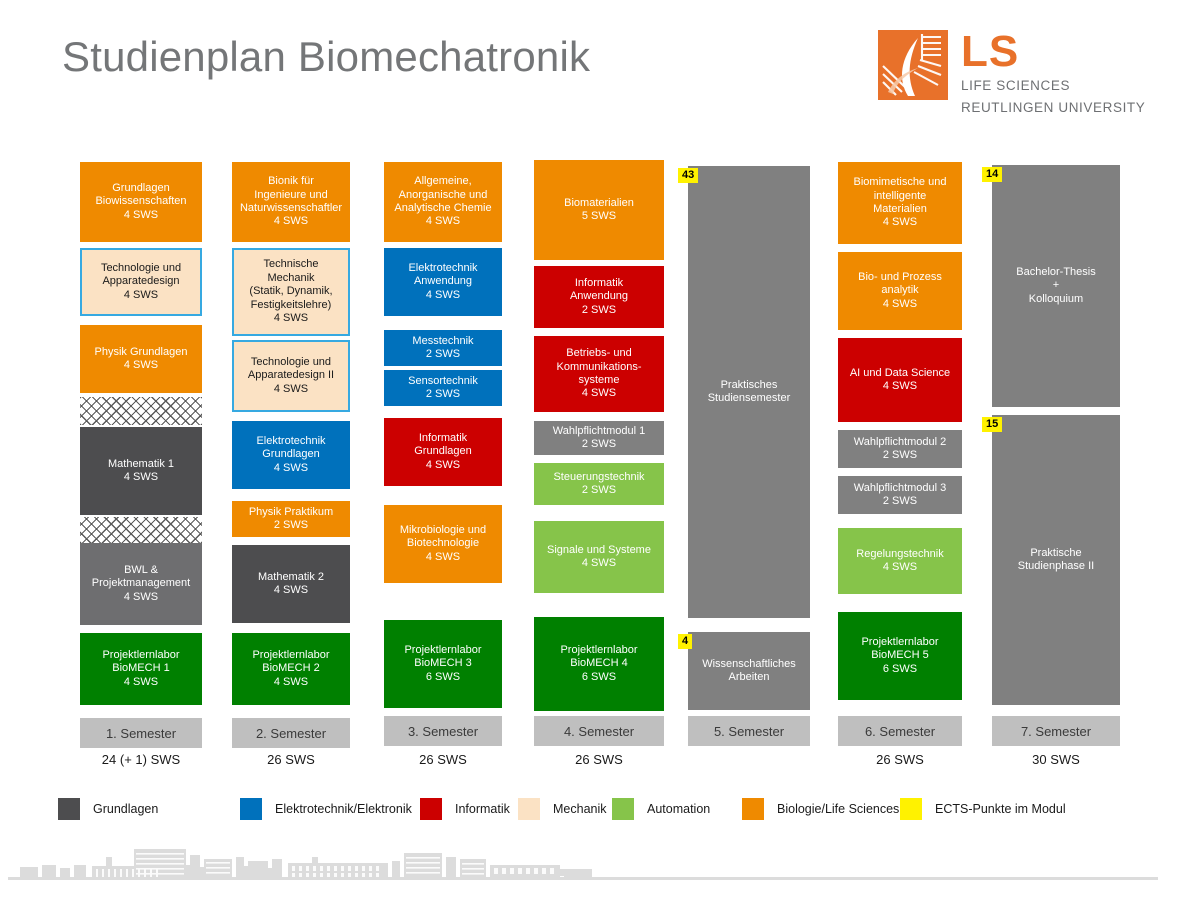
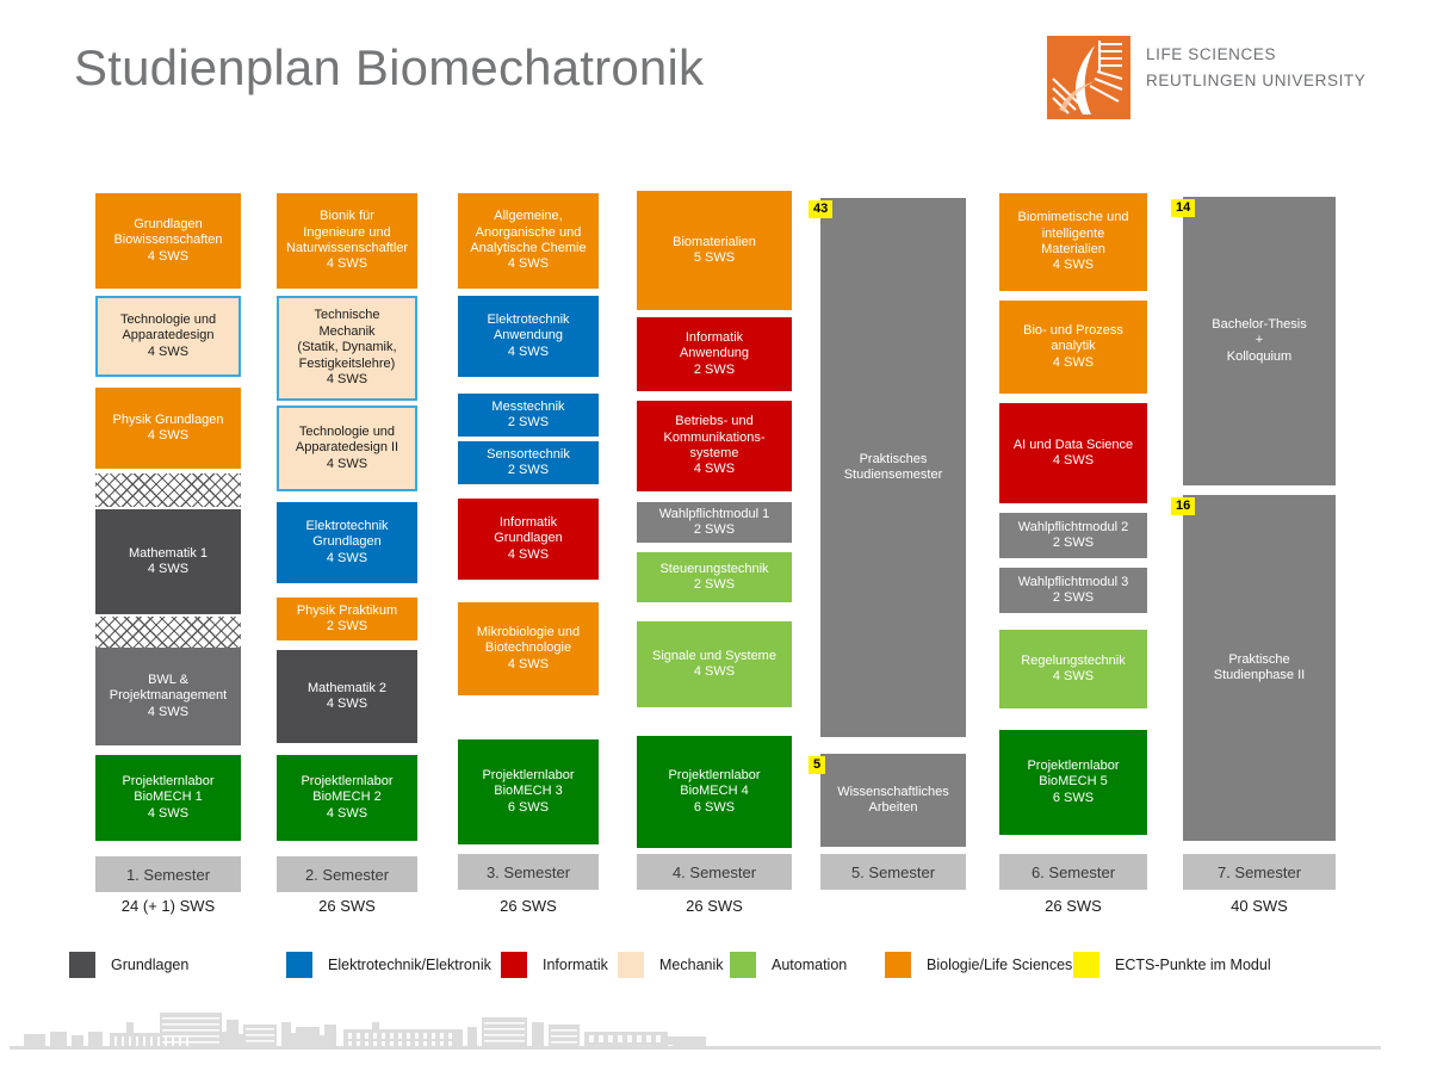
  Studienplan Biomechatronik
- LS
  LIFE SCIENCES
  REUTLINGEN UNIVERSITY
  Grundlagen
  Biowissenschaften
  4 SWS
  Technologie und
  Apparatedesign
  4 SWS
  Physik Grundlagen
  4 SWS
  Mathematik 1
  4 SWS
  BWL &
  Projektmanagement
  4 SWS
  Projektlernlabor
  BioMECH 1
  4 SWS
  1. Semester
  24 (+ 1) SWS
  Bionik für
  Ingenieure und
  Naturwissenschaftler
  4 SWS
  Technische
  Mechanik
  (Statik, Dynamik,
  Festigkeitslehre)
  4 SWS
  Technologie und
  Apparatedesign II
  4 SWS
  Elektrotechnik
  Grundlagen
  4 SWS
  Physik Praktikum
  2 SWS
  Mathematik 2
  4 SWS
  Projektlernlabor
  BioMECH 2
  4 SWS
  2. Semester
  26 SWS
  Allgemeine,
  Anorganische und
  Analytische Chemie
  4 SWS
  Elektrotechnik
  Anwendung
  4 SWS
  Messtechnik
  2 SWS
  Sensortechnik
  2 SWS
  Informatik
  Grundlagen
  4 SWS
  Mikrobiologie und
  Biotechnologie
  4 SWS
  Projektlernlabor
  BioMECH 3
  6 SWS
  3. Semester
  26 SWS
  Biomaterialien
  5 SWS
  Informatik
  Anwendung
  2 SWS
  Betriebs- und
  Kommunikations-
  systeme
  4 SWS
  Wahlpflichtmodul 1
  2 SWS
  Steuerungstechnik
  2 SWS
  Signale und Systeme
  4 SWS
  Projektlernlabor
  BioMECH 4
  6 SWS
  4. Semester
  26 SWS
  Praktisches
  Studiensemester
  43
  Wissenschaftliches
  Arbeiten
- 4
+ 5
  5. Semester
  Biomimetische und
  intelligente
  Materialien
  4 SWS
  Bio- und Prozess
  analytik
  4 SWS
  AI und Data Science
  4 SWS
  Wahlpflichtmodul 2
  2 SWS
  Wahlpflichtmodul 3
  2 SWS
  Regelungstechnik
  4 SWS
  Projektlernlabor
  BioMECH 5
  6 SWS
  6. Semester
  26 SWS
  Bachelor-Thesis
  +
  Kolloquium
  14
  Praktische
  Studienphase II
- 15
+ 16
  7. Semester
- 30 SWS
+ 40 SWS
  Grundlagen
  Elektrotechnik/Elektronik
  Informatik
  Mechanik
  Automation
  Biologie/Life Sciences
  ECTS-Punkte im Modul
